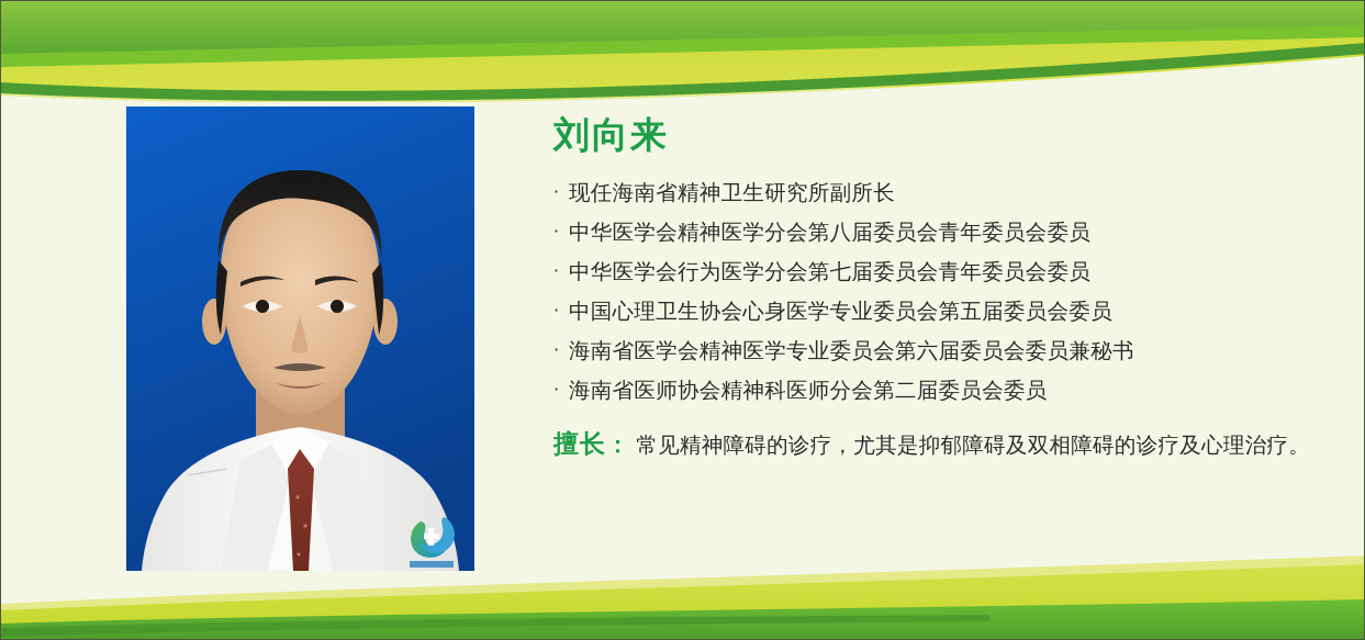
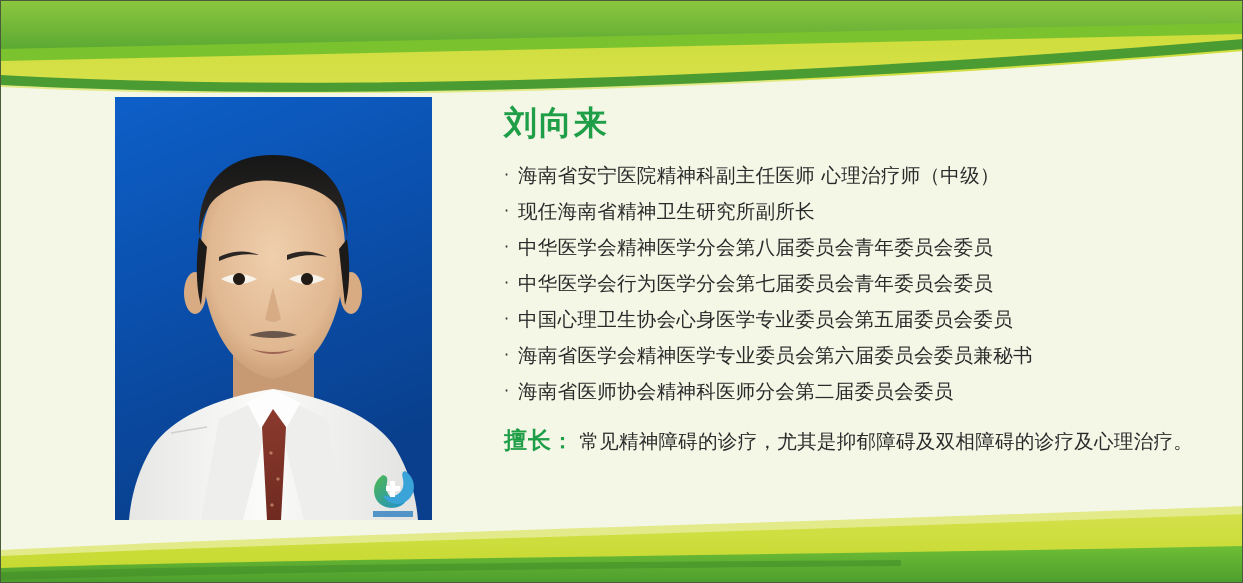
  刘向来
+ · 海南省安宁医院精神科副主任医师 心理治疗师（中级）
  · 现任海南省精神卫生研究所副所长
  · 中华医学会精神医学分会第八届委员会青年委员会委员
  · 中华医学会行为医学分会第七届委员会青年委员会委员
  · 中国心理卫生协会心身医学专业委员会第五届委员会委员
  · 海南省医学会精神医学专业委员会第六届委员会委员兼秘书
  · 海南省医师协会精神科医师分会第二届委员会委员
  擅长： 常见精神障碍的诊疗，尤其是抑郁障碍及双相障碍的诊疗及心理治疗。
